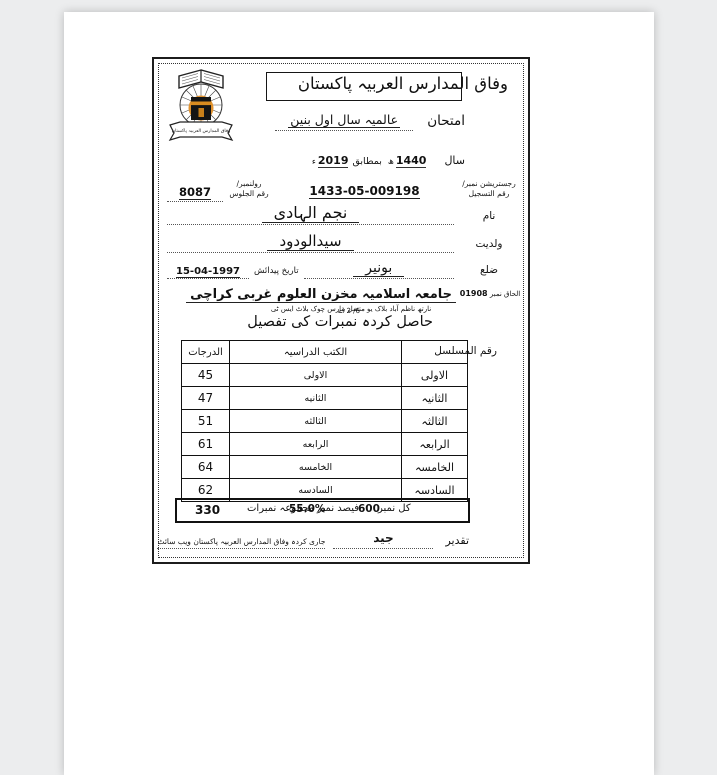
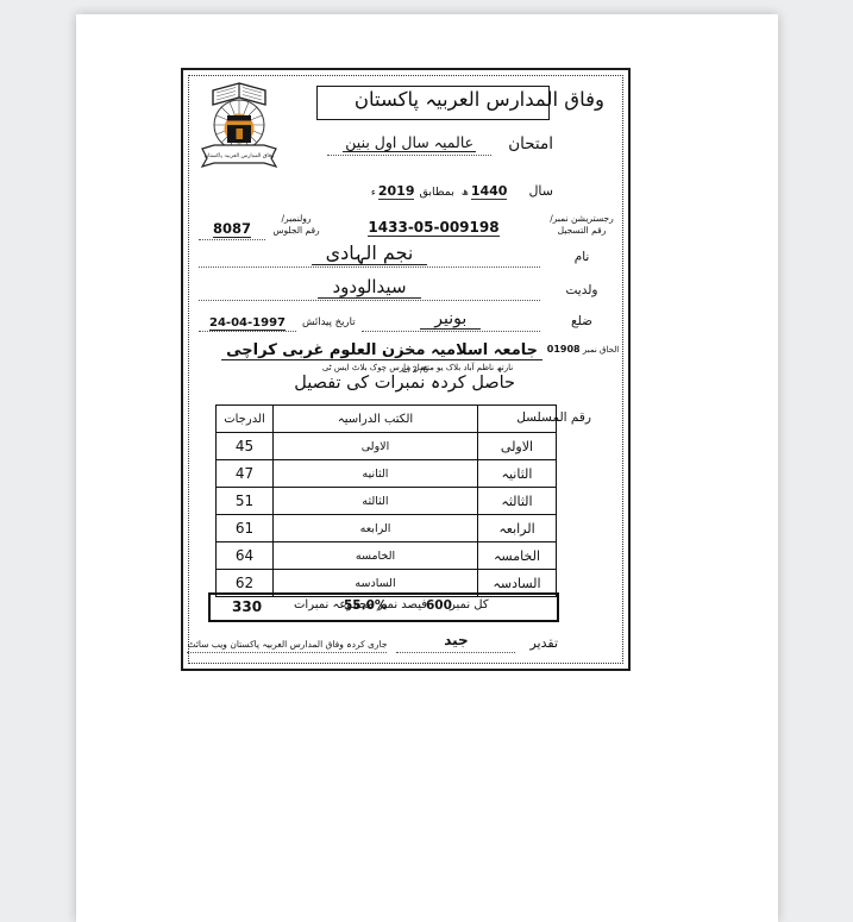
  وفاق المدارس العربیہ پاکستان
  امتحان
  عالمیہ سال اول بنین
  سال
  1440
  ھ
  بمطابق
  2019
  ء
  رجستریشن نمبر/
  رقم التسجیل
  1433-05-009198
  رولنمبر/
  رقم الجلوس
  8087
  نام
  نجم الہادی
  ولدیت
  سیدالودود
  ضلع
  بونیر
  تاریخ پیدائش
- 15-04-1997
+ 24-04-1997
  الحاق نمبر 01908
  جامعہ اسلامیہ مخزن العلوم غربی کراچی
  نارتھ ناظم آباد بلاک یو متصل بنارس چوک بلاٹ ایس ٹی
  6/ 2 اے
  حاصل کردہ نمبرات کی تفصیل
  رقم المسلسل	الکتب الدراسیہ	الدرجات
  الاولی	الاولى	45
  الثانیہ	الثانيه	47
  الثالثہ	الثالثه	51
  الرابعہ	الرابعه	61
  الخامسہ	الخامسه	64
  السادسہ	السادسه	62
  330
  مجموعہ نمبرات
  55.0%
  فیصد نمبر
  600
  کل نمبر
  تقدیر
  جید
  جاری کردہ وفاق المدارس العربیہ پاکستان ویب سائٹ
